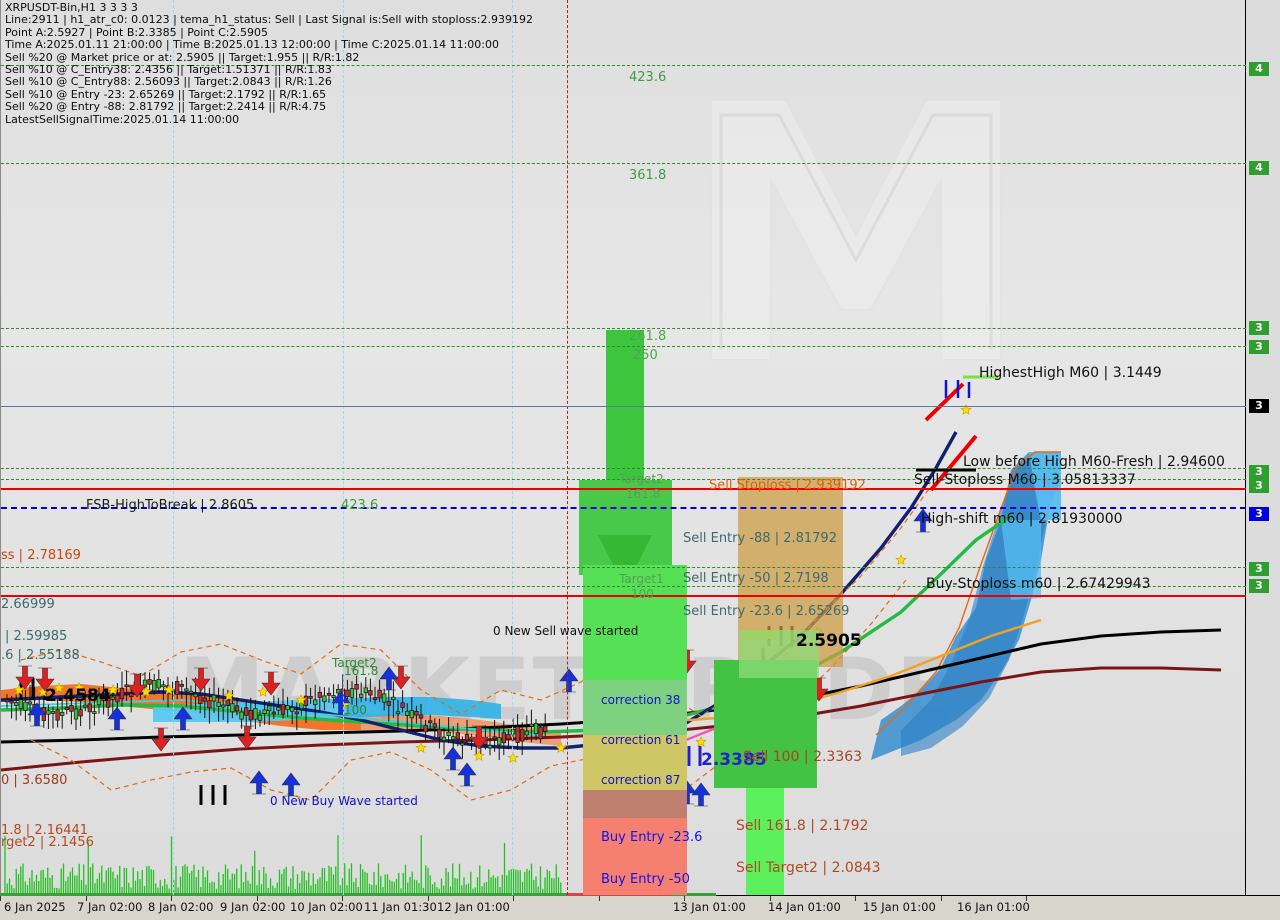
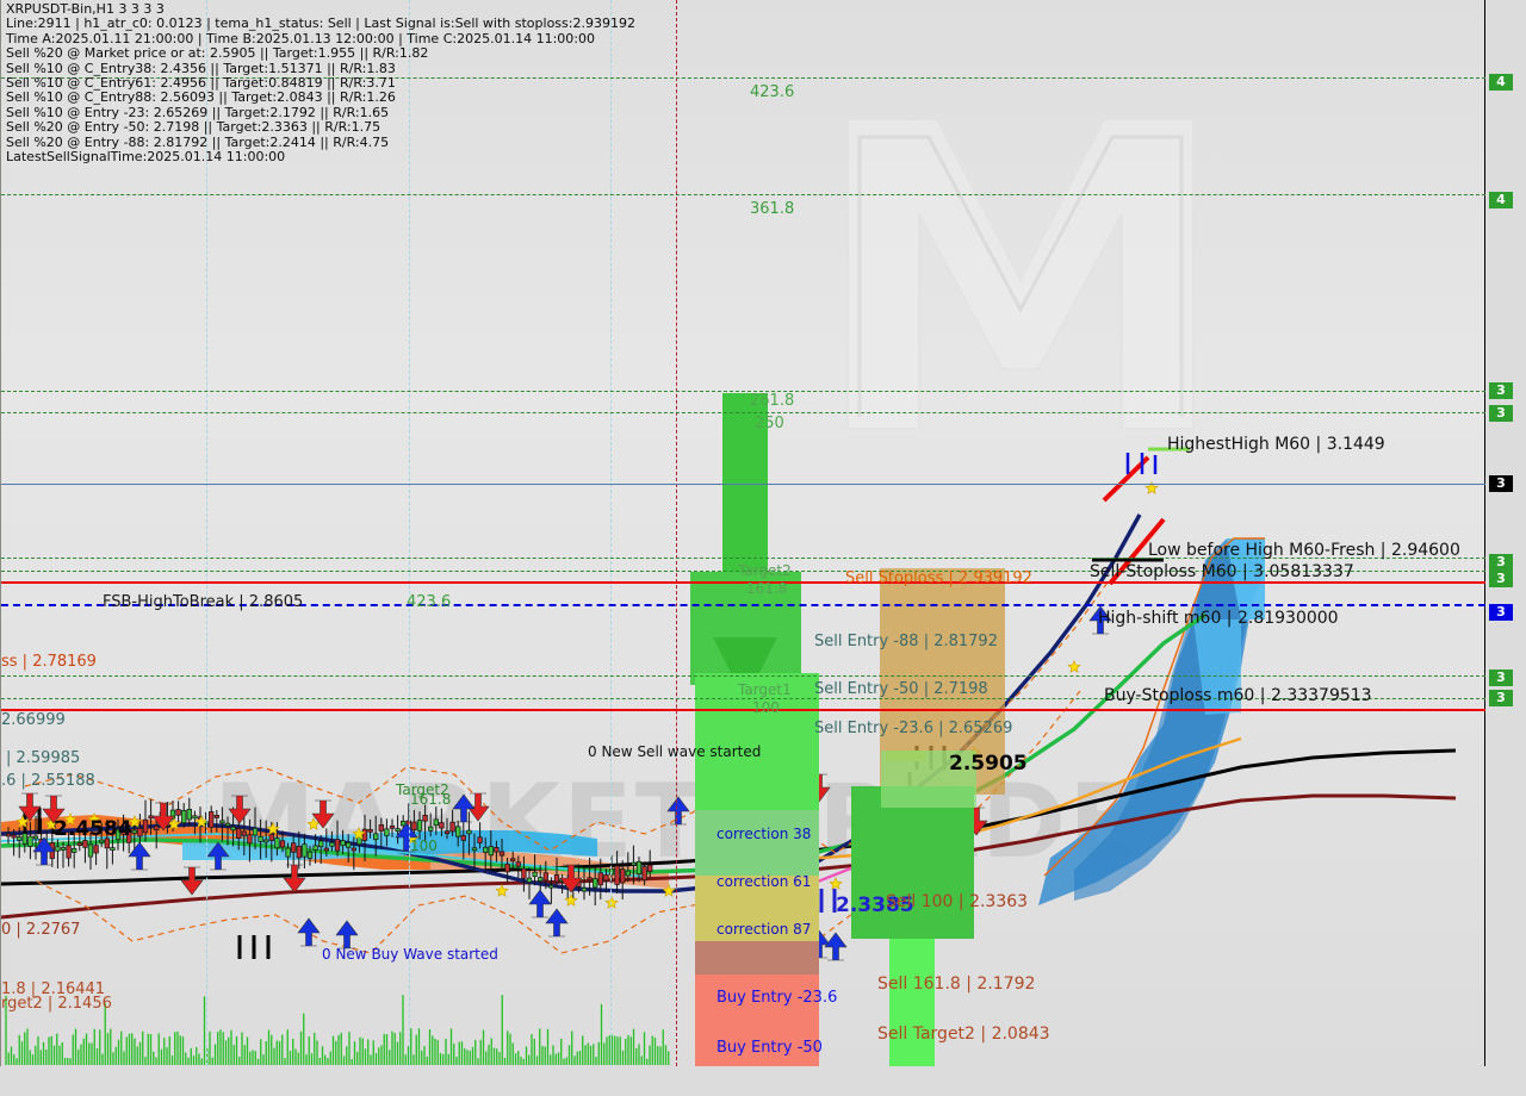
  423.6
  361.8
  261.8
  250
  423.6
  Target2
  161.8
  Target1
  100
  Target2
  161.8
  100
  FSB-HighToBreak | 2.8605
  ss | 2.78169
  2.66999
  | 2.59985
  .6 | 2.55188
- 0 | 3.6580
+ 0 | 2.2767
  1.8 | 2.16441
  rget2 | 2.1456
  2.4584
  0 New Sell wave started
  0 New Buy Wave started
  Sell Stoploss | 2.939192
  Sell Entry -88 | 2.81792
  Sell Entry -50 | 2.7198
  Sell Entry -23.6 | 2.65269
  2.5905
  2.3385
  Sell 100 | 2.3363
  Sell 161.8 | 2.1792
  Sell Target2 | 2.0843
  correction 38
  correction 61
  correction 87
  Buy Entry -23.6
  Buy Entry -50
  HighestHigh M60 | 3.1449
  Low before High M60-Fresh | 2.94600
  Sell-Stoploss M60 | 3.05813337
  High-shift m60 | 2.81930000
- Buy-Stoploss m60 | 2.67429943
+ Buy-Stoploss m60 | 2.33379513
  XRPUSDT-Bin,H1 3 3 3 3
  Line:2911 | h1_atr_c0: 0.0123 | tema_h1_status: Sell | Last Signal is:Sell with stoploss:2.939192
- Point A:2.5927 | Point B:2.3385 | Point C:2.5905
  Time A:2025.01.11 21:00:00 | Time B:2025.01.13 12:00:00 | Time C:2025.01.14 11:00:00
  Sell %20 @ Market price or at: 2.5905 || Target:1.955 || R/R:1.82
  Sell %10 @ C_Entry38: 2.4356 || Target:1.51371 || R/R:1.83
+ Sell %10 @ C_Entry61: 2.4956 || Target:0.84819 || R/R:3.71
  Sell %10 @ C_Entry88: 2.56093 || Target:2.0843 || R/R:1.26
  Sell %10 @ Entry -23: 2.65269 || Target:2.1792 || R/R:1.65
+ Sell %20 @ Entry -50: 2.7198 || Target:2.3363 || R/R:1.75
  Sell %20 @ Entry -88: 2.81792 || Target:2.2414 || R/R:4.75
  LatestSellSignalTime:2025.01.14 11:00:00
  4
  4
  3
  3
  3
  3
  3
  3
  3
  3
- 6 Jan 2025
- 7 Jan 02:00
- 8 Jan 02:00
- 9 Jan 02:00
- 10 Jan 02:00
- 11 Jan 01:30
- 12 Jan 01:00
- 13 Jan 01:00
- 14 Jan 01:00
- 15 Jan 01:00
- 16 Jan 01:00
